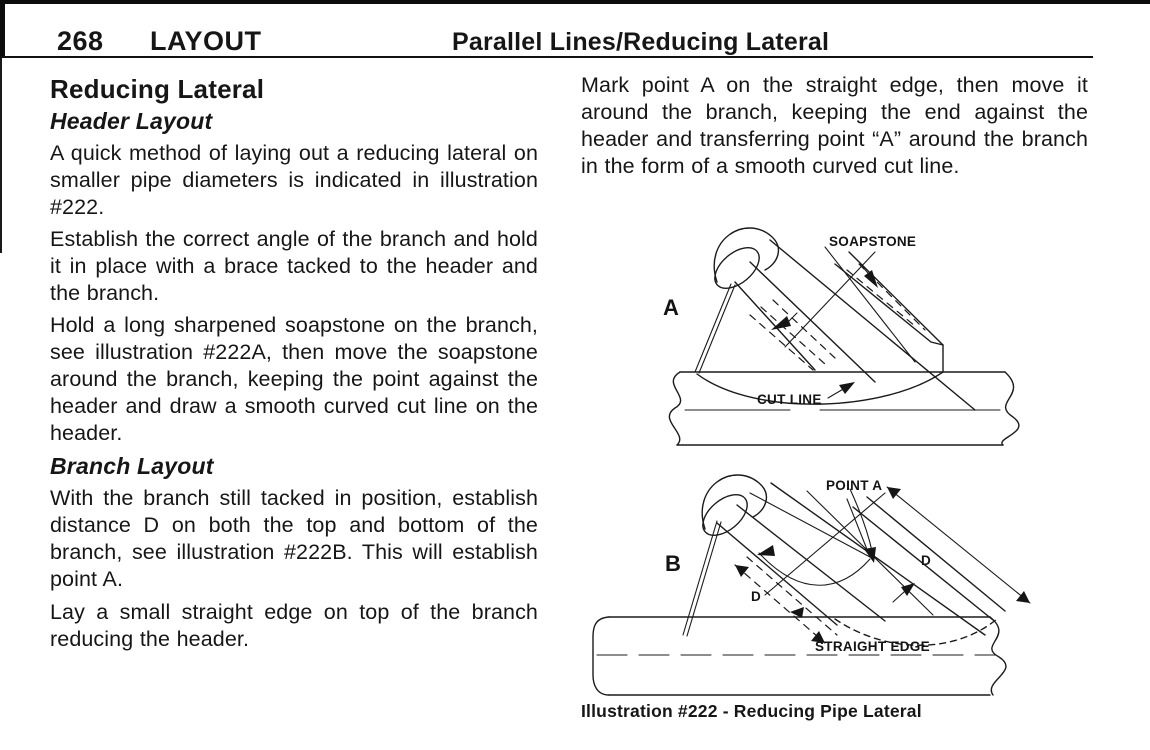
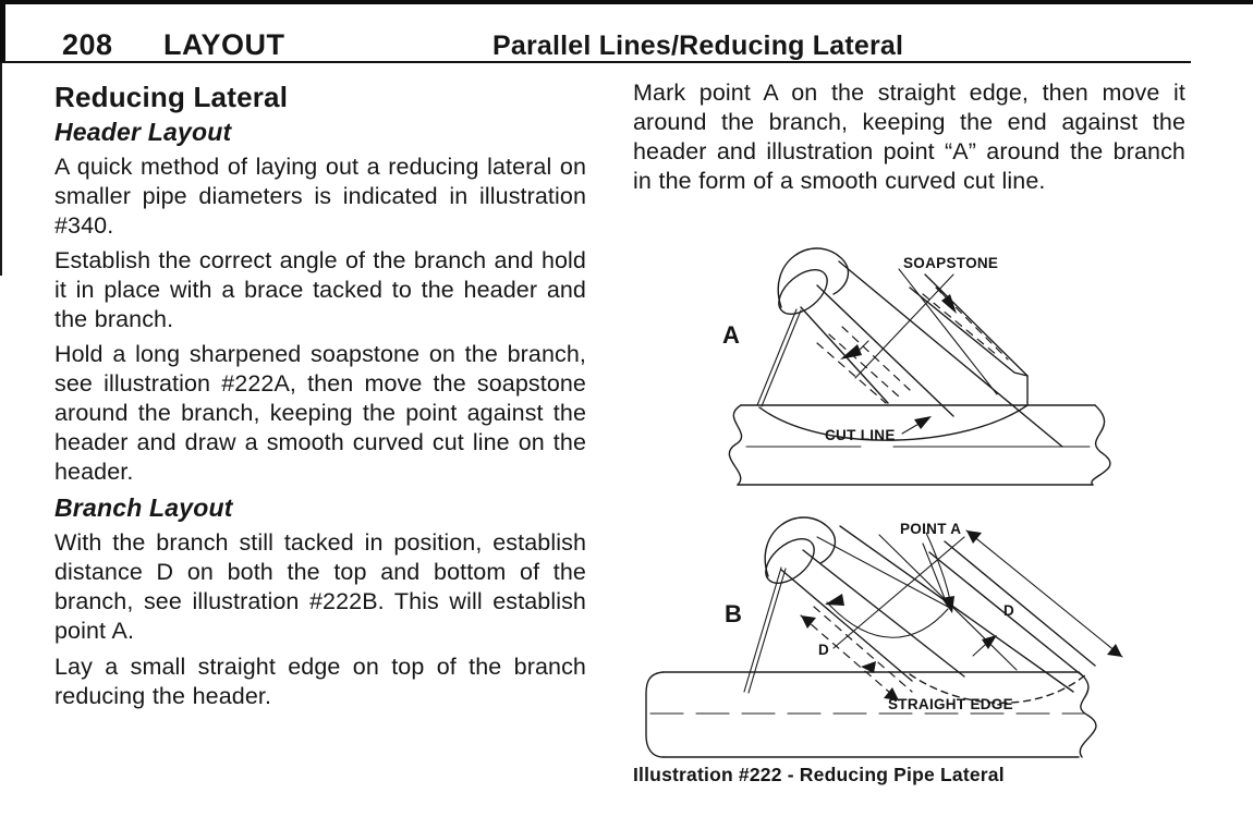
- 268
+ 208
  LAYOUT
  Parallel Lines/Reducing Lateral
  Reducing Lateral
  Header Layout
- A quick method of laying out a reducing lat­eral on smaller pipe diameters is indicated in illustration #222.
+ A quick method of laying out a reducing lat­eral on smaller pipe diameters is indicated in illustration #340.
  Establish the correct angle of the branch and hold it in place with a brace tacked to the header and the branch.
  Hold a long sharpened soapstone on the branch, see illustration #222A, then move the soapstone around the branch, keeping the point against the header and draw a smooth curved cut line on the header.
  Branch Layout
  With the branch still tacked in position, estab­lish distance D on both the top and bottom of the branch, see illustration #222B. This will establish point A.
  Lay a small straight edge on top of the branch reducing the header.
- Mark point A on the straight edge, then move it around the branch, keeping the end against the header and transferring point “A” around the branch in the form of a smooth curved cut line.
+ Mark point A on the straight edge, then move it around the branch, keeping the end against the header and illustration point “A” around the branch in the form of a smooth curved cut line.
  A
  SOAPSTONE
  CUT LINE
  B
  POINT A
  D
  D
  STRAIGHT EDGE
  Illustration #222 - Reducing Pipe Lateral
